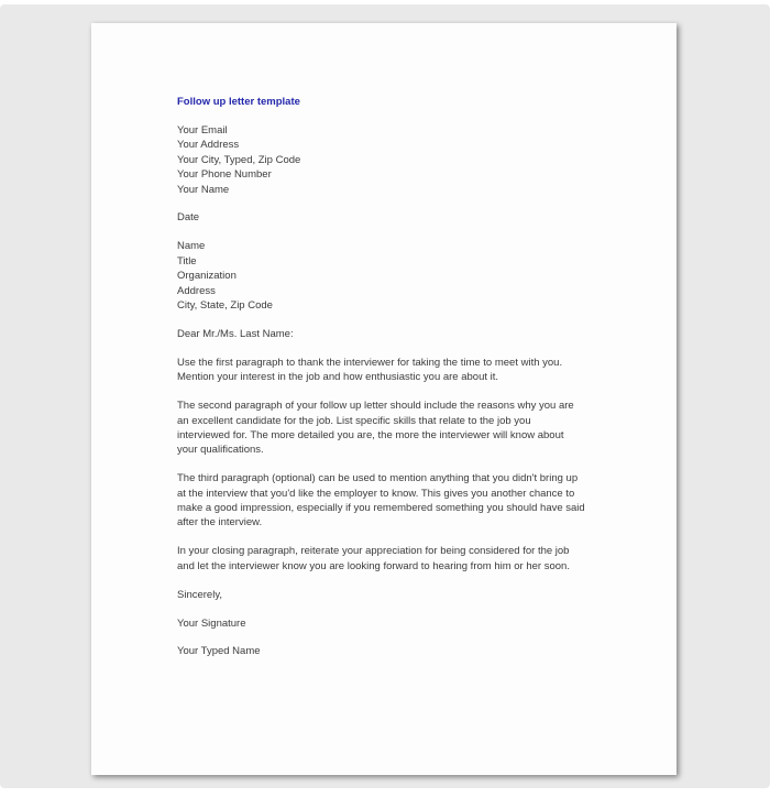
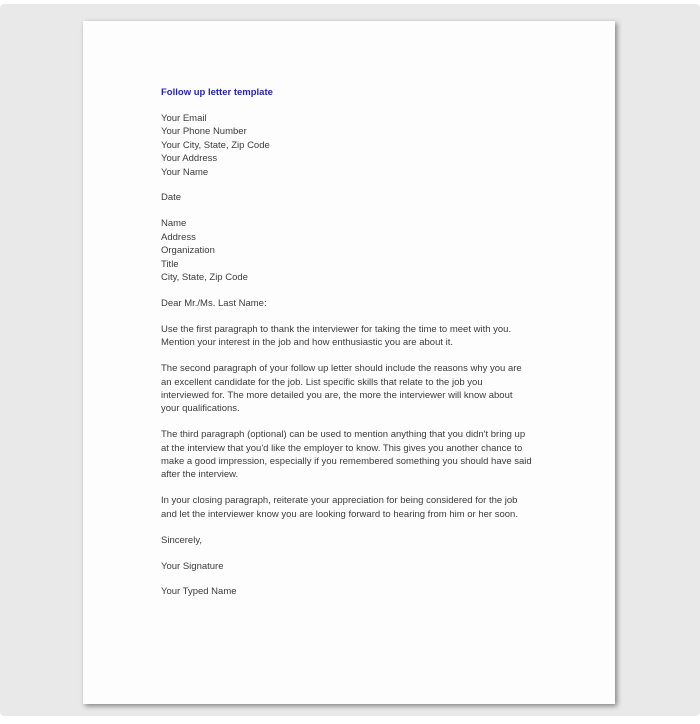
  Follow up letter template
  Your Email
- Your Address
+ Your Phone Number
- Your City, Typed, Zip Code
+ Your City, State, Zip Code
- Your Phone Number
+ Your Address
  Your Name
  Date
  Name
- Title
+ Address
  Organization
- Address
+ Title
  City, State, Zip Code
  Dear Mr./Ms. Last Name:
  Use the first paragraph to thank the interviewer for taking the time to meet with you.
  Mention your interest in the job and how enthusiastic you are about it.
  The second paragraph of your follow up letter should include the reasons why you are
  an excellent candidate for the job. List specific skills that relate to the job you
  interviewed for. The more detailed you are, the more the interviewer will know about
  your qualifications.
  The third paragraph (optional) can be used to mention anything that you didn't bring up
  at the interview that you'd like the employer to know. This gives you another chance to
  make a good impression, especially if you remembered something you should have said
  after the interview.
  In your closing paragraph, reiterate your appreciation for being considered for the job
  and let the interviewer know you are looking forward to hearing from him or her soon.
  Sincerely,
  Your Signature
  Your Typed Name
